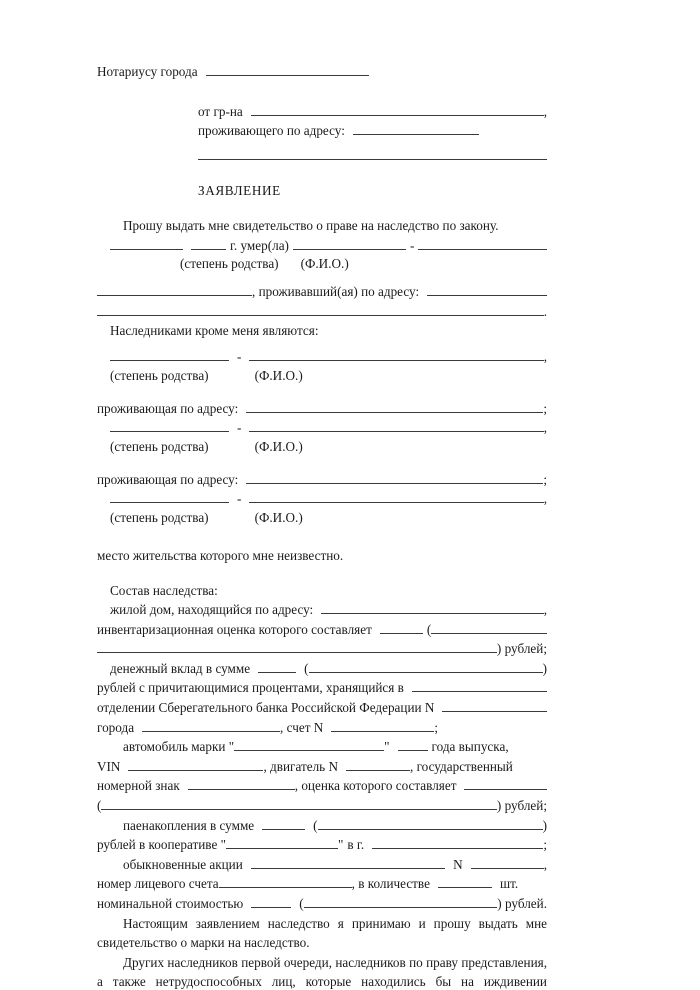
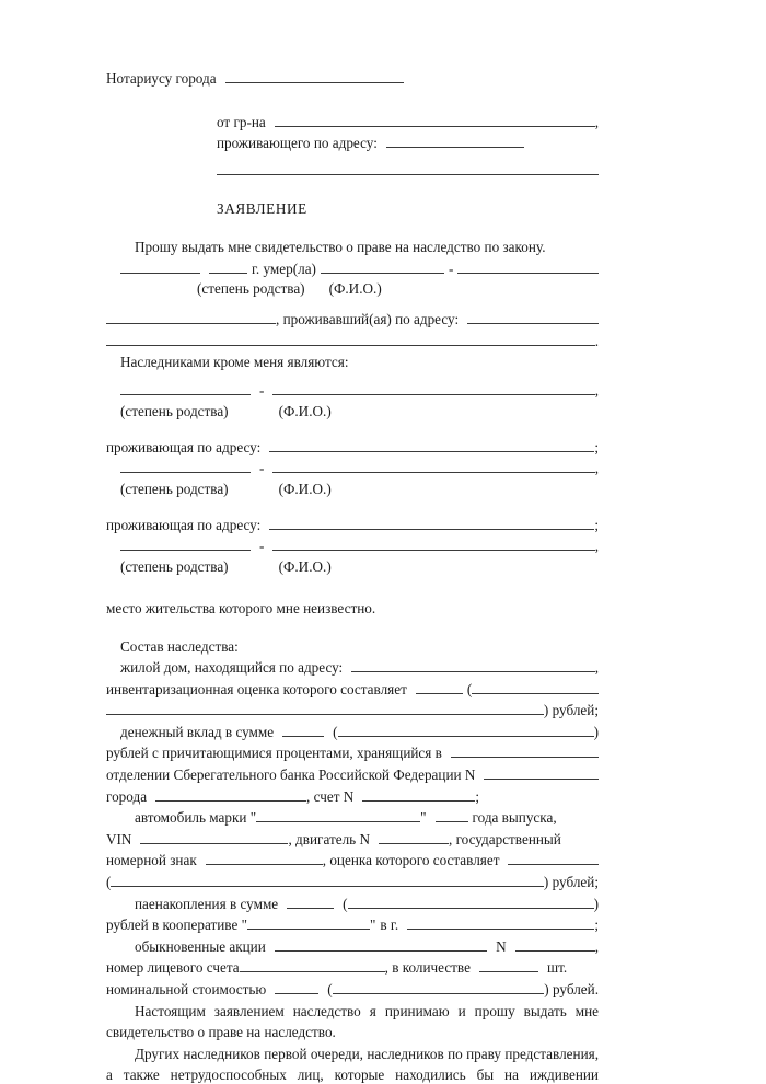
  Нотариусу города
  от гр-на
  ,
  проживающего по адресу:
  ЗАЯВЛЕНИЕ
  Прошу выдать мне свидетельство о праве на наследство по закону.
  г. умер(ла)
  -
  (степень родства)
  (Ф.И.О.)
  , проживавший(ая) по адресу:
  .
  Наследниками кроме меня являются:
  -
  ,
  (степень родства)
  (Ф.И.О.)
  проживающая по адресу:
  ;
  -
  ,
  (степень родства)
  (Ф.И.О.)
  проживающая по адресу:
  ;
  -
  ,
  (степень родства)
  (Ф.И.О.)
  место жительства которого мне неизвестно.
  Состав наследства:
  жилой дом, находящийся по адресу:
  ,
  инвентаризационная оценка которого составляет
  (
  ) рублей;
  денежный вклад в сумме
  (
  )
  рублей с причитающимися процентами, хранящийся в
  отделении Сберегательного банка Российской Федерации N
  города
  , счет N
  ;
  автомобиль марки "
  "
  года выпуска,
  VIN
  , двигатель N
  , государственный
  номерной знак
  , оценка которого составляет
  (
  ) рублей;
  паенакопления в сумме
  (
  )
  рублей в кооперативе "
  "
  в г.
  ;
  обыкновенные акции
  N
  ,
  номер лицевого счета
  , в количестве
  шт.
  номинальной стоимостью
  (
  ) рублей.
- Настоящим заявлением наследство я принимаю и прошу выдать мне свидетельство о марки на наследство.
+ Настоящим заявлением наследство я принимаю и прошу выдать мне свидетельство о праве на наследство.
